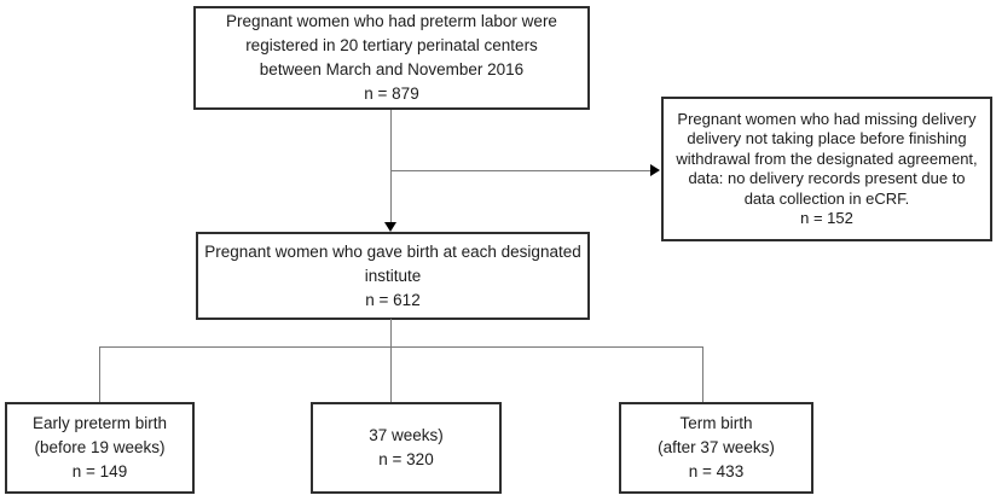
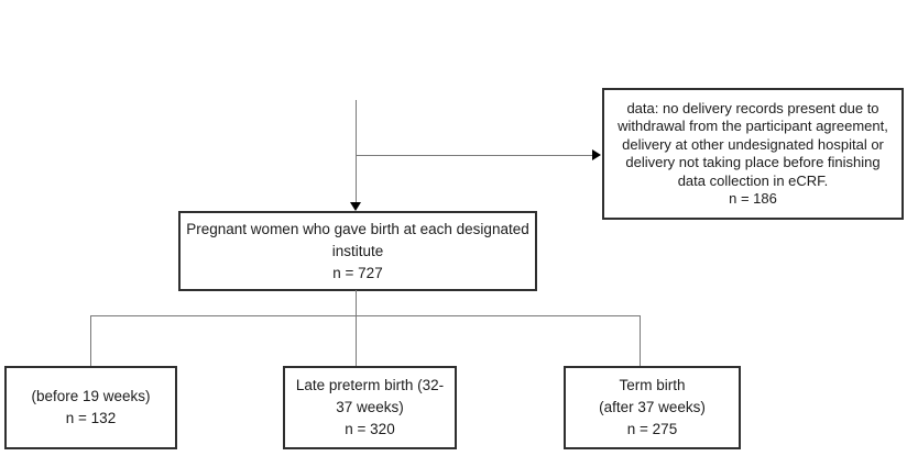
- Pregnant women who had preterm labor were
- registered in 20 tertiary perinatal centers
- between March and November 2016
- n = 879
- Pregnant women who had missing delivery
- delivery not taking place before finishing
+ data: no delivery records present due to
- withdrawal from the designated agreement,
+ withdrawal from the participant agreement,
+ delivery at other undesignated hospital or
- data: no delivery records present due to
+ delivery not taking place before finishing
  data collection in eCRF.
- n = 152
+ n = 186
  Pregnant women who gave birth at each designated
  institute
- n = 612
+ n = 727
- Early preterm birth
  (before 19 weeks)
- n = 149
+ n = 132
+ Late preterm birth (32-
  37 weeks)
  n = 320
  Term birth
  (after 37 weeks)
- n = 433
+ n = 275
